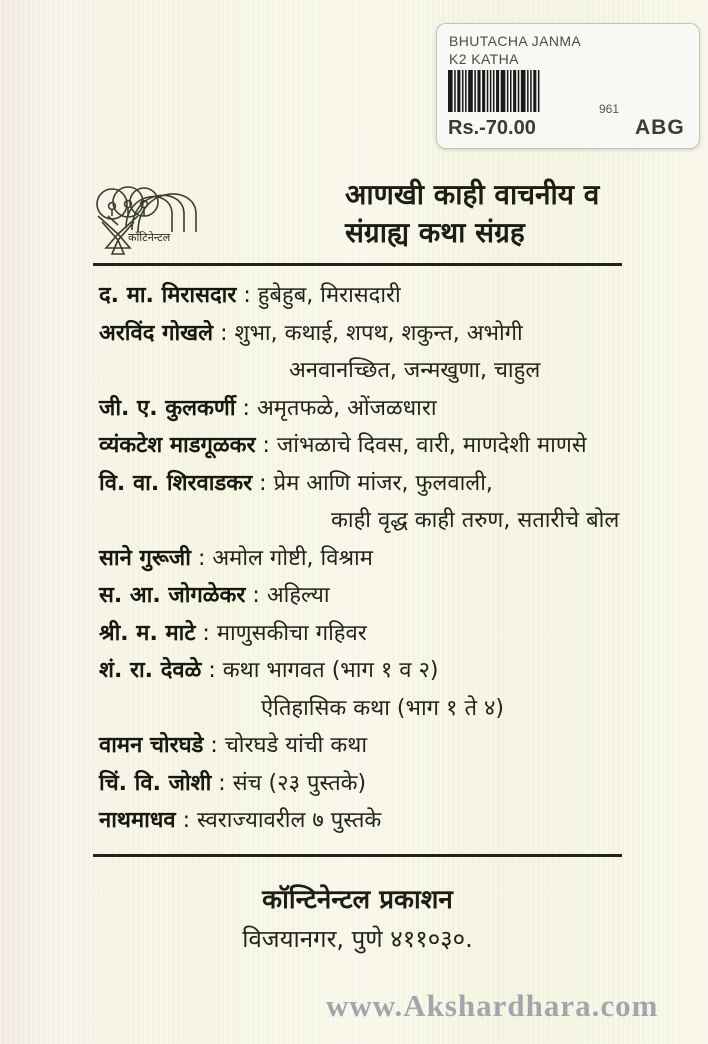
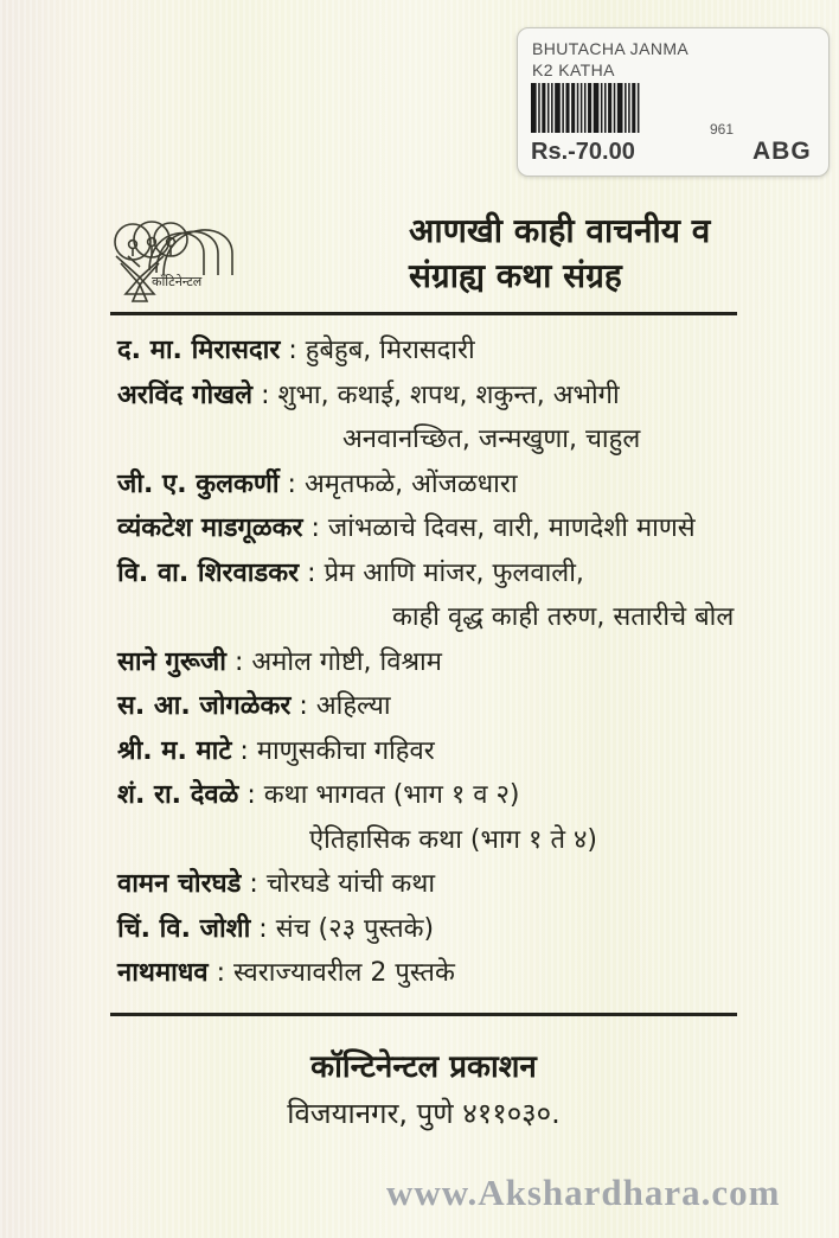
  BHUTACHA JANMA
  K2 KATHA
  Rs.-70.00
  961
  ABG
  कॉंटिनेन्टल
  आणखी काही वाचनीय व
  संग्राह्य कथा संग्रह
  द. मा. मिरासदार : हुबेहुब, मिरासदारी
  अरविंद गोखले : शुभा, कथाई, शपथ, शकुन्त, अभोगी
  अनवानच्छित, जन्मखुणा, चाहुल
  जी. ए. कुलकर्णी : अमृतफळे, ओंजळधारा
  व्यंकटेश माडगूळकर : जांभळाचे दिवस, वारी, माणदेशी माणसे
  वि. वा. शिरवाडकर : प्रेम आणि मांजर, फुलवाली,
  काही वृद्ध काही तरुण, सतारीचे बोल
  साने गुरूजी : अमोल गोष्टी, विश्राम
  स. आ. जोगळेकर : अहिल्या
  श्री. म. माटे : माणुसकीचा गहिवर
  शं. रा. देवळे : कथा भागवत (भाग १ व २)
  ऐतिहासिक कथा (भाग १ ते ४)
  वामन चोरघडे : चोरघडे यांची कथा
  चिं. वि. जोशी : संच (२३ पुस्तके)
- नाथमाधव : स्वराज्यावरील ७ पुस्तके
+ नाथमाधव : स्वराज्यावरील 2 पुस्तके
  कॉन्टिनेन्टल प्रकाशन
  विजयानगर, पुणे ४११०३०.
  www.Akshardhara.com
